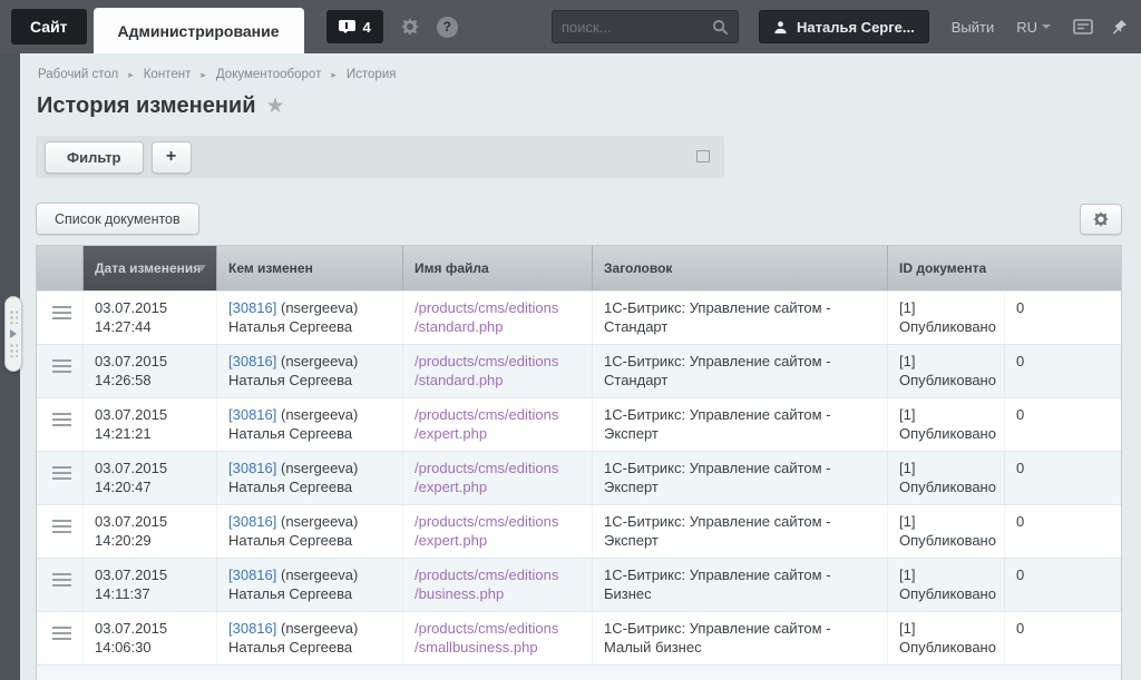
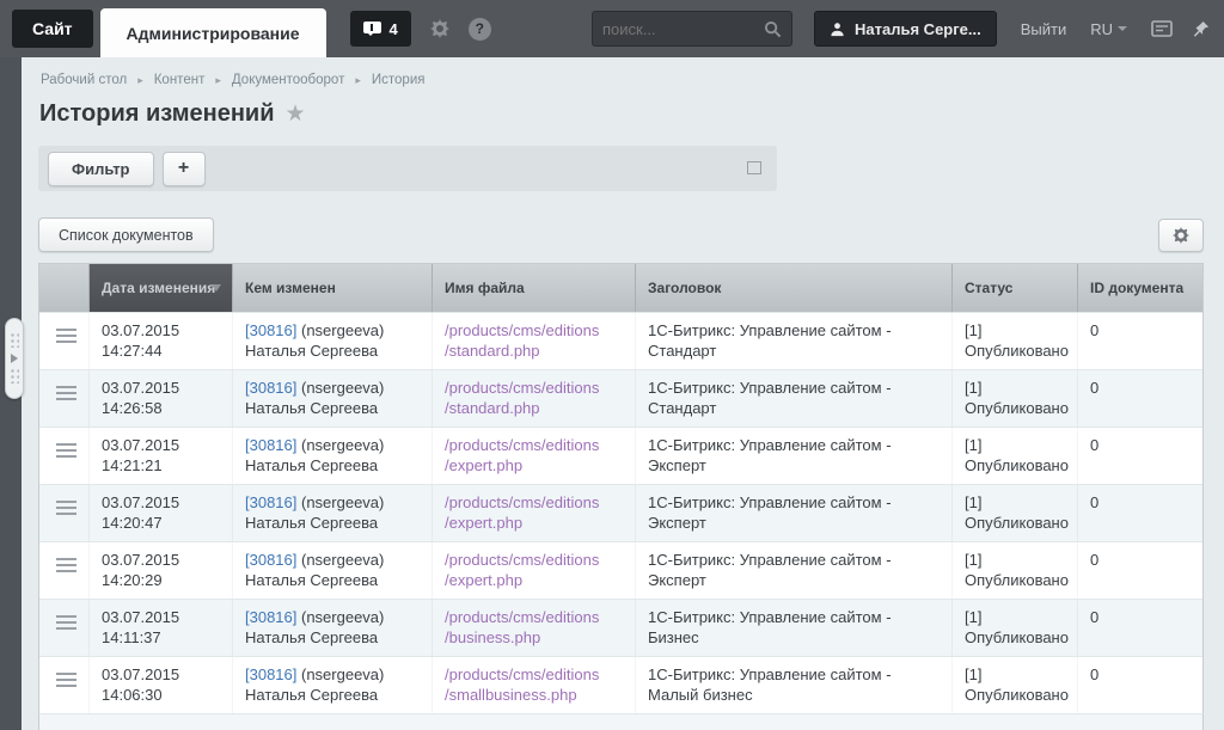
  Сайт
  Администрирование
  4
  ?
  поиск...
  Наталья Серге...
  Выйти
  RU
  Рабочий стол
  ▸
  Контент
  ▸
  Документооборот
  ▸
  История
  История изменений
  ★
  Фильтр
  +
  Список документов
  Дата изменения
  Кем изменен
  Имя файла
  Заголовок
+ Статус
  ID документа
  03.07.2015
  14:27:44
  [30816] (nsergeeva)
  Наталья Сергеева
  /products/cms/editions
  /standard.php
  1С-Битрикс: Управление сайтом - Стандарт
  [1] Опубликовано
  0
  03.07.2015
  14:26:58
  [30816] (nsergeeva)
  Наталья Сергеева
  /products/cms/editions
  /standard.php
  1С-Битрикс: Управление сайтом - Стандарт
  [1] Опубликовано
  0
  03.07.2015
  14:21:21
  [30816] (nsergeeva)
  Наталья Сергеева
  /products/cms/editions
  /expert.php
  1С-Битрикс: Управление сайтом - Эксперт
  [1] Опубликовано
  0
  03.07.2015
  14:20:47
  [30816] (nsergeeva)
  Наталья Сергеева
  /products/cms/editions
  /expert.php
  1С-Битрикс: Управление сайтом - Эксперт
  [1] Опубликовано
  0
  03.07.2015
  14:20:29
  [30816] (nsergeeva)
  Наталья Сергеева
  /products/cms/editions
  /expert.php
  1С-Битрикс: Управление сайтом - Эксперт
  [1] Опубликовано
  0
  03.07.2015
  14:11:37
  [30816] (nsergeeva)
  Наталья Сергеева
  /products/cms/editions
  /business.php
  1С-Битрикс: Управление сайтом - Бизнес
  [1] Опубликовано
  0
  03.07.2015
  14:06:30
  [30816] (nsergeeva)
  Наталья Сергеева
  /products/cms/editions
  /smallbusiness.php
  1С-Битрикс: Управление сайтом - Малый бизнес
  [1] Опубликовано
  0
